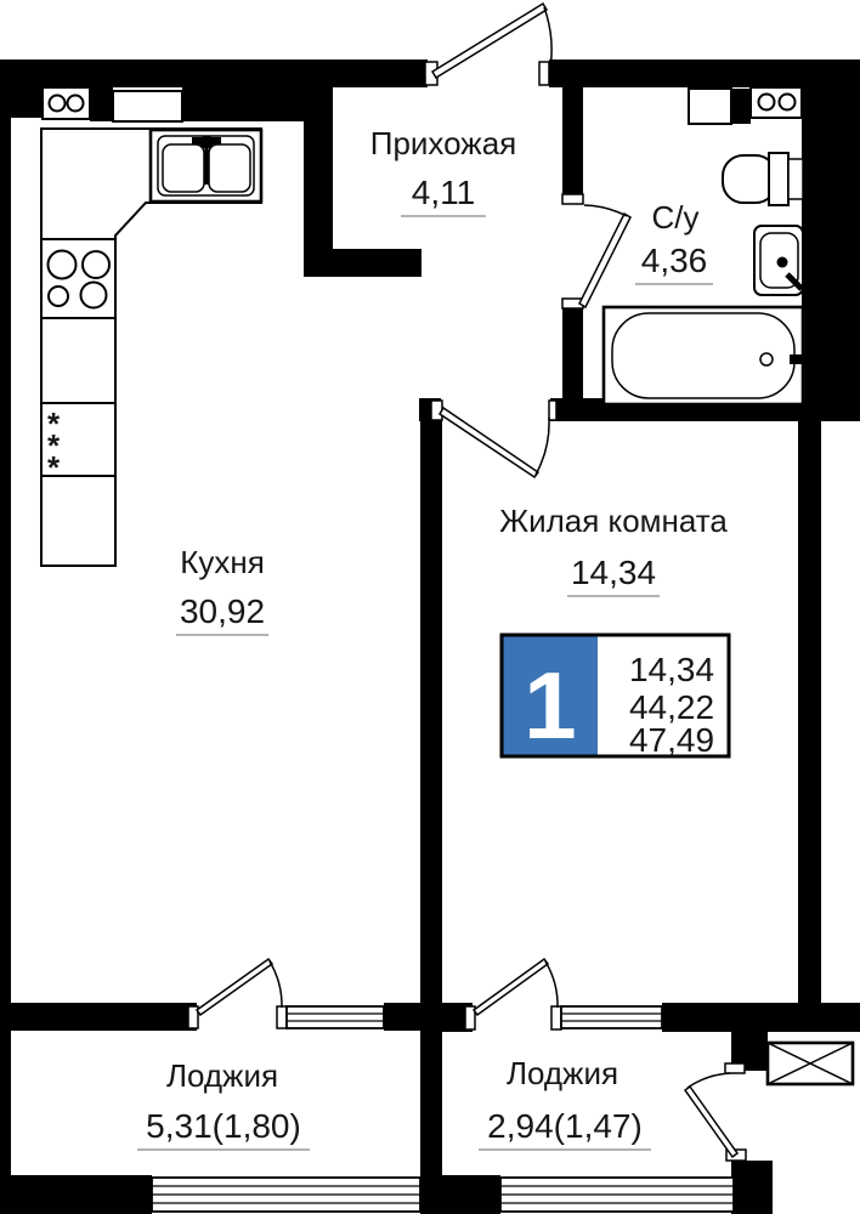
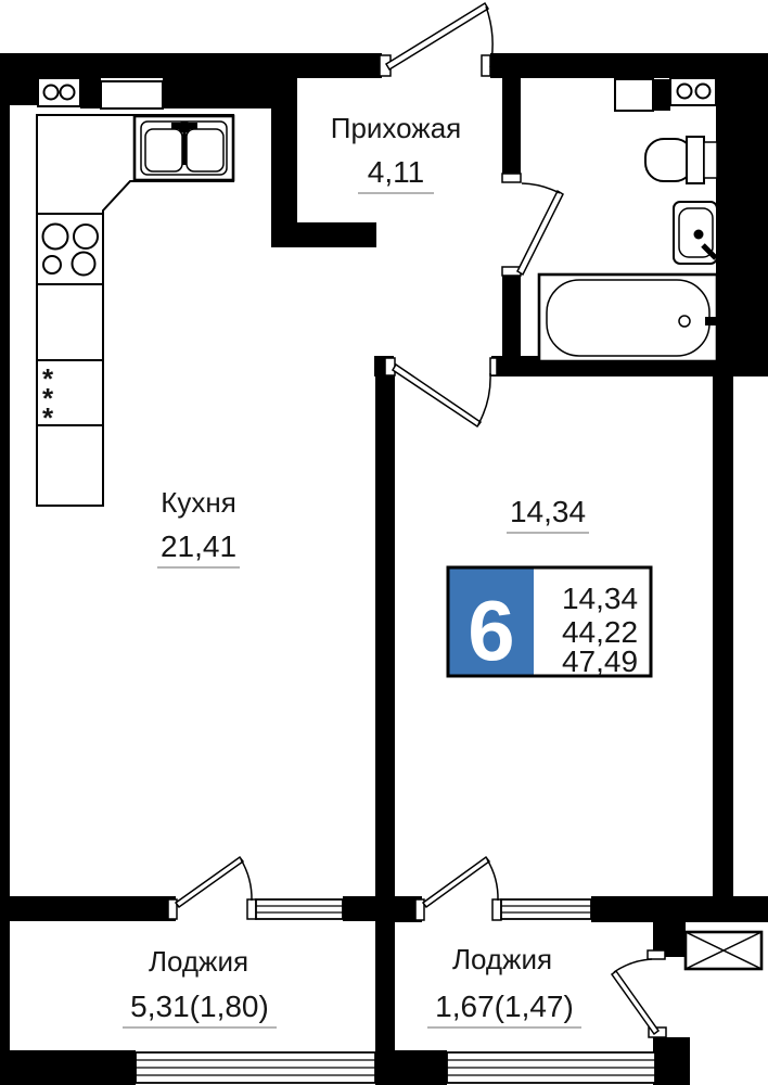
  *
  *
  *
  Прихожая
  4,11
- С/у
- 4,36
  Кухня
- 30,92
+ 21,41
- Жилая комната
  14,34
  Лоджия
  5,31(1,80)
  Лоджия
- 2,94(1,47)
+ 1,67(1,47)
- 1
+ 6
  14,34
  44,22
  47,49
